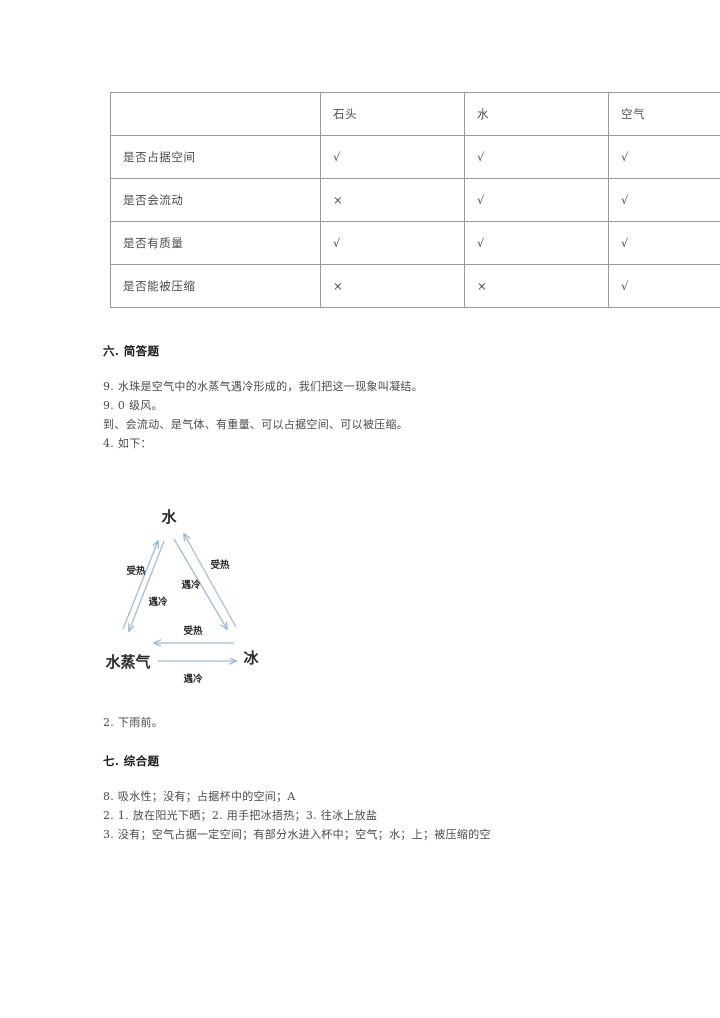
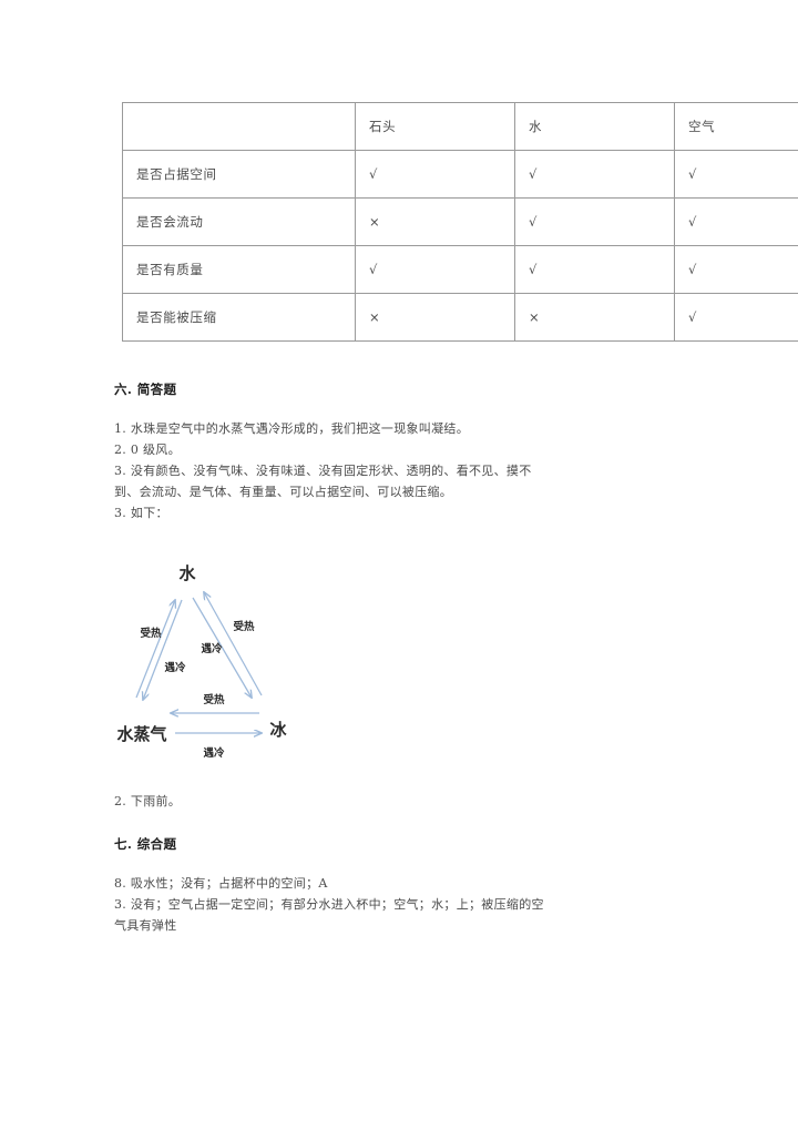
  	石头	水	空气
  是否占据空间	√	√	√
  是否会流动	×	√	√
  是否有质量	√	√	√
  是否能被压缩	×	×	√
  六. 简答题
- 9. 水珠是空气中的水蒸气遇冷形成的，我们把这一现象叫凝结。
+ 1. 水珠是空气中的水蒸气遇冷形成的，我们把这一现象叫凝结。
- 9. 0 级风。
+ 2. 0 级风。
+ 3. 没有颜色、没有气味、没有味道、没有固定形状、透明的、看不见、摸不
  到、会流动、是气体、有重量、可以占据空间、可以被压缩。
- 4. 如下：
+ 3. 如下：
  水
  水蒸气
  冰
  受热
  遇冷
  遇冷
  受热
  受热
  遇冷
  2. 下雨前。
  七. 综合题
  8. 吸水性；没有；占据杯中的空间；A
- 2. 1. 放在阳光下晒；2. 用手把冰捂热；3. 往冰上放盐
  3. 没有；空气占据一定空间；有部分水进入杯中；空气；水；上；被压缩的空
+ 气具有弹性
